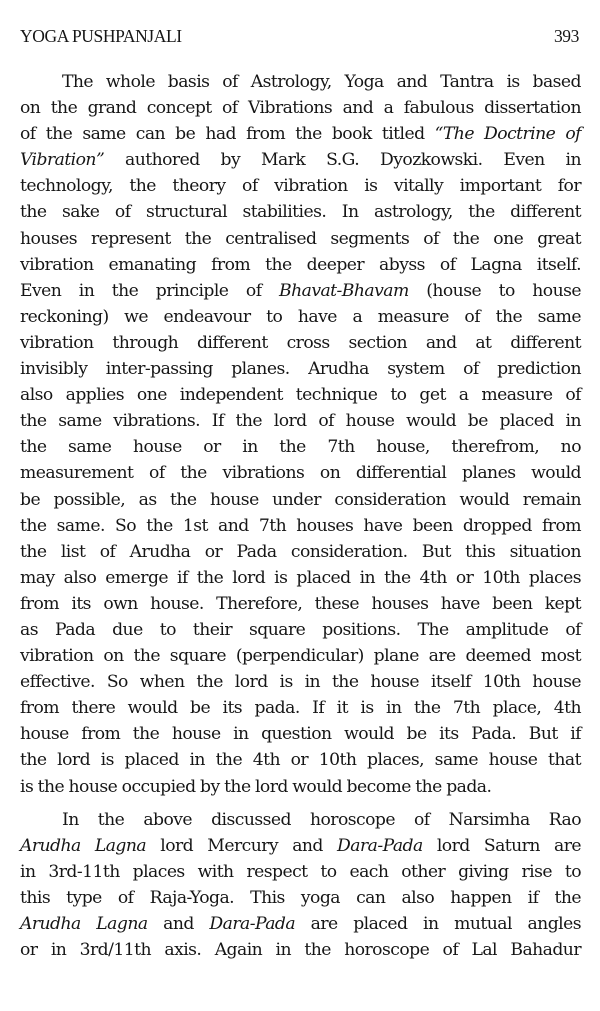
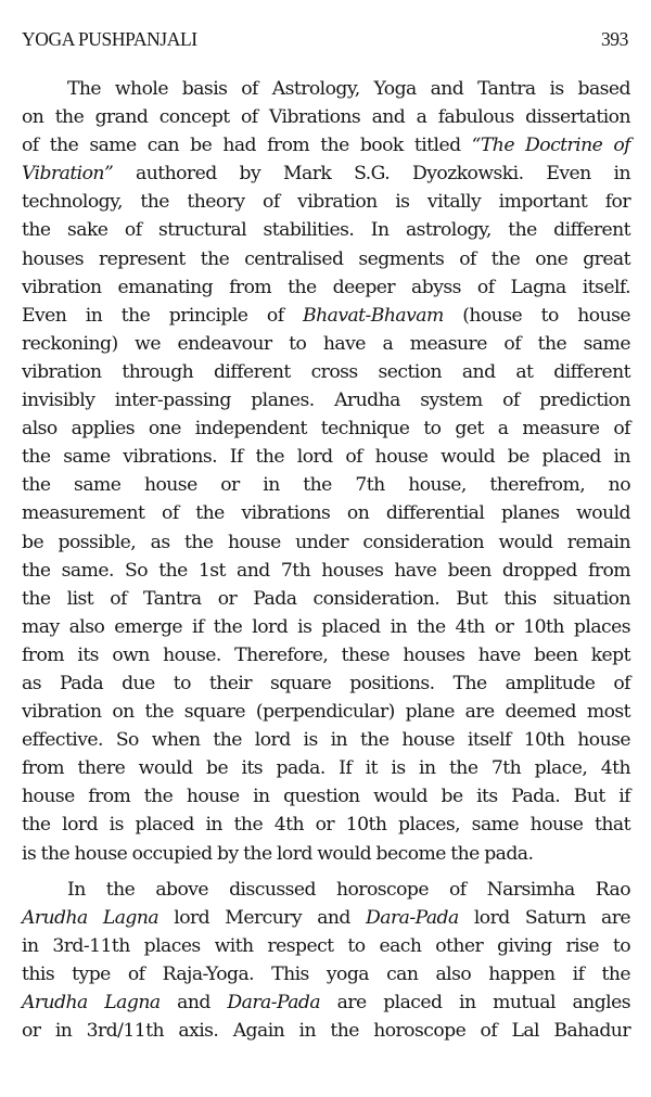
  YOGA PUSHPANJALI
  393
  The whole basis of Astrology, Yoga and Tantra is based
  on the grand concept of Vibrations and a fabulous dissertation
  of the same can be had from the book titled “The Doctrine of
  Vibration” authored by Mark S.G. Dyozkowski. Even in
  technology, the theory of vibration is vitally important for
  the sake of structural stabilities. In astrology, the different
  houses represent the centralised segments of the one great
  vibration emanating from the deeper abyss of Lagna itself.
  Even in the principle of Bhavat-Bhavam (house to house
  reckoning) we endeavour to have a measure of the same
  vibration through different cross section and at different
  invisibly inter-passing planes. Arudha system of prediction
  also applies one independent technique to get a measure of
  the same vibrations. If the lord of house would be placed in
  the same house or in the 7th house, therefrom, no
  measurement of the vibrations on differential planes would
  be possible, as the house under consideration would remain
  the same. So the 1st and 7th houses have been dropped from
- the list of Arudha or Pada consideration. But this situation
+ the list of Tantra or Pada consideration. But this situation
  may also emerge if the lord is placed in the 4th or 10th places
  from its own house. Therefore, these houses have been kept
  as Pada due to their square positions. The amplitude of
  vibration on the square (perpendicular) plane are deemed most
  effective. So when the lord is in the house itself 10th house
  from there would be its pada. If it is in the 7th place, 4th
  house from the house in question would be its Pada. But if
  the lord is placed in the 4th or 10th places, same house that
  is the house occupied by the lord would become the pada.
  In the above discussed horoscope of Narsimha Rao
  Arudha Lagna lord Mercury and Dara-Pada lord Saturn are
  in 3rd-11th places with respect to each other giving rise to
  this type of Raja-Yoga. This yoga can also happen if the
  Arudha Lagna and Dara-Pada are placed in mutual angles
  or in 3rd/11th axis. Again in the horoscope of Lal Bahadur
